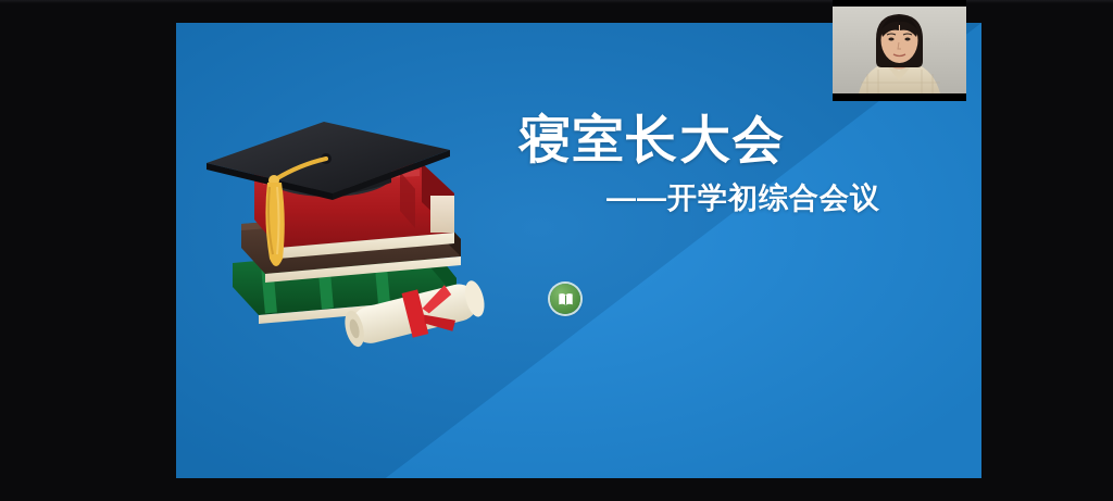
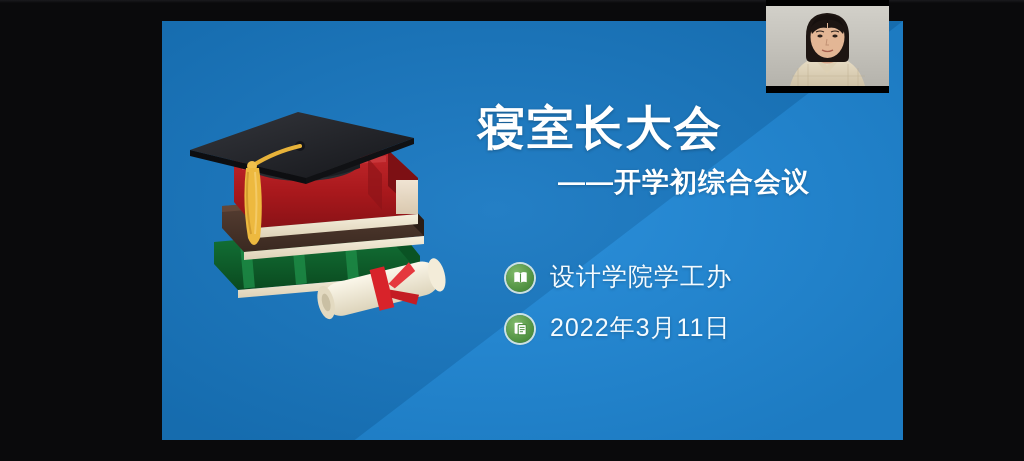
  寝室长大会
  ——开学初综合会议
+ 设计学院学工办
+ 2022年3月11日
